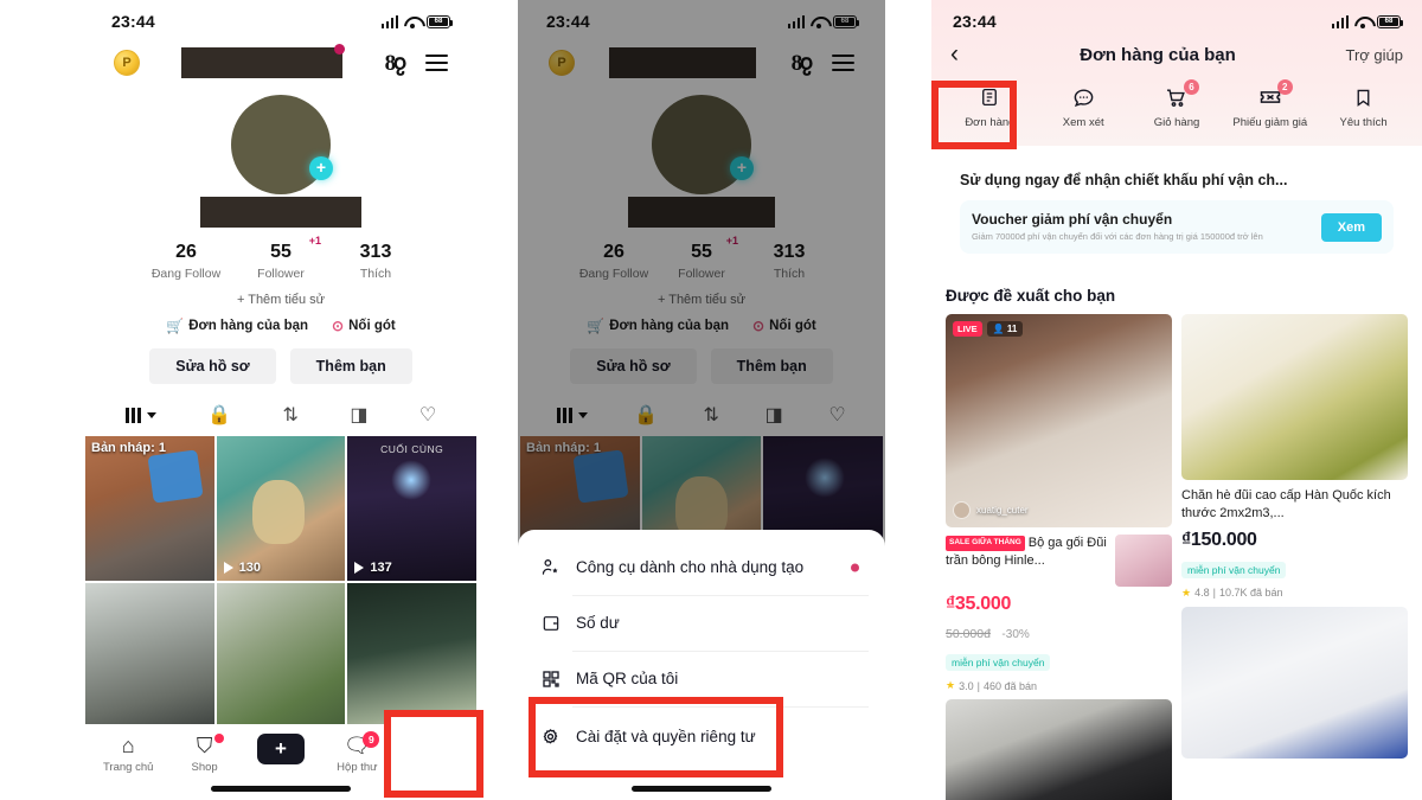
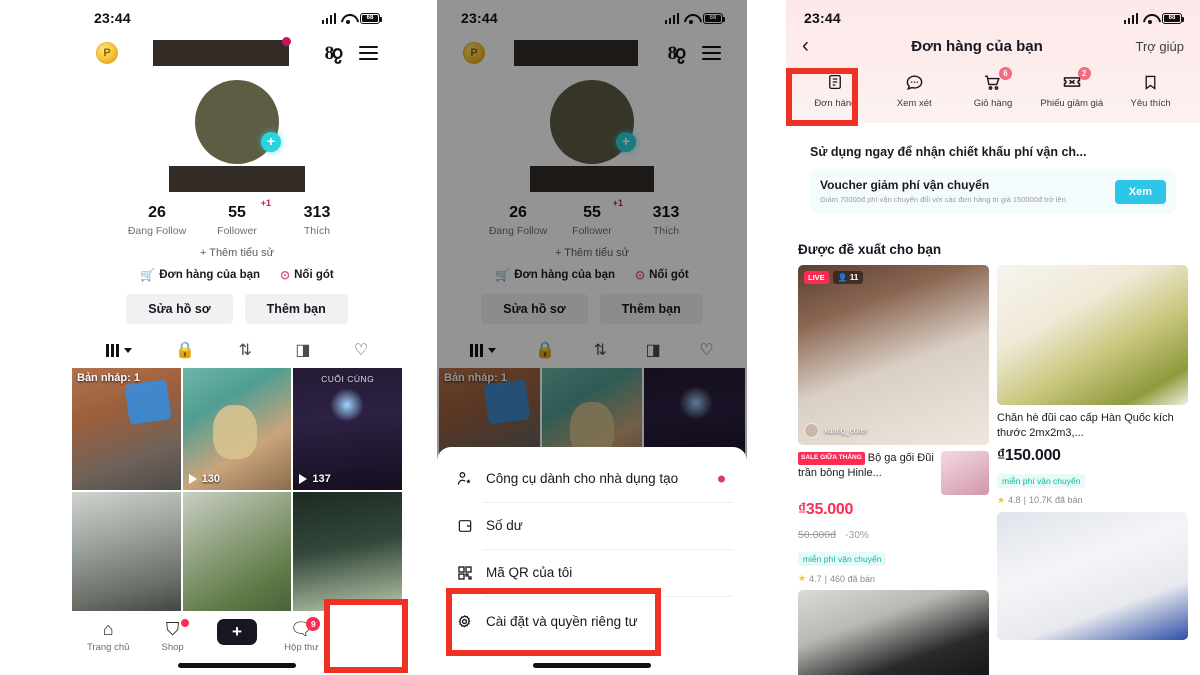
  23:44
  P
  8ჹ
  +
  26
  Đang Follow
  +1
  55
  Follower
  313
  Thích
  + Thêm tiểu sử
  🛒
  Đơn hàng của bạn
  ⊙
  Nối gót
  Sửa hồ sơ
  Thêm bạn
  🔒
  ⇅
  ◨
  ♡
  Bản nháp: 1
  130
  CUỐI CÙNG
  137
  ⌂
  Trang chủ
  ⛉
  Shop
  +
  9
  🗨
  Hộp thư
  23:44
  P
  8ჹ
  +
  26
  Đang Follow
  +1
  55
  Follower
  313
  Thích
  + Thêm tiểu sử
  🛒
  Đơn hàng của bạn
  ⊙
  Nối gót
  Sửa hồ sơ
  Thêm bạn
  🔒
  ⇅
  ◨
  ♡
  Bản nháp: 1
  Công cụ dành cho nhà dụng tạo
  Số dư
  Mã QR của tôi
  Cài đặt và quyền riêng tư
  23:44
  ‹
  Đơn hàng của bạn
  Trợ giúp
  Đơn hàng
  Xem xét
  6
  Giỏ hàng
  2
  Phiếu giảm giá
  Yêu thích
  Sử dụng ngay để nhận chiết khấu phí vận ch...
  Voucher giảm phí vận chuyển
  Giảm 70000đ phí vận chuyển đối với các đơn hàng trị giá 150000đ trở lên
  Xem
  Được đề xuất cho bạn
  LIVE
  👤 11
  xuatig_cuter
  ₫35.000
  50.000đ -30%
  miễn phí vận chuyển
  ★
- 3.0
+ 4.7
  |
  460 đã bán
  Chăn hè đũi cao cấp Hàn Quốc kích thước 2mx2m3,...
  ₫150.000
  miễn phí vận chuyển
  ★
  4.8
  |
  10.7K đã bán
